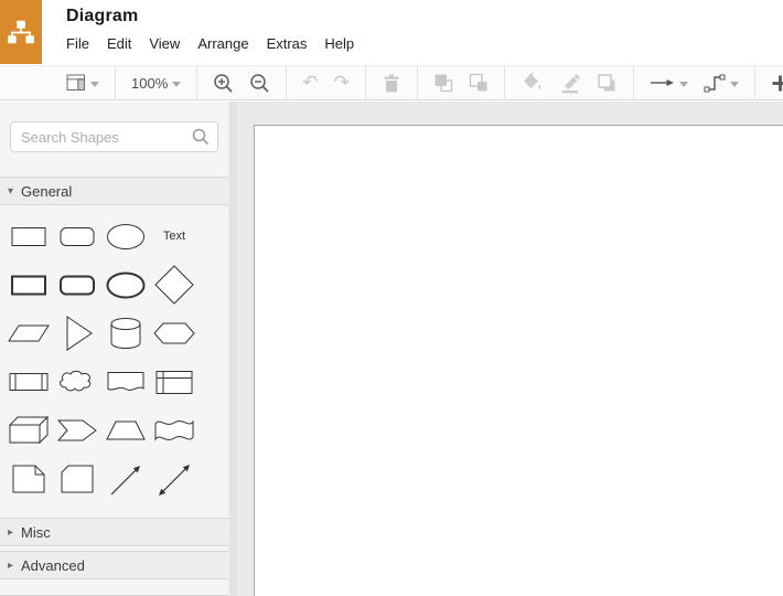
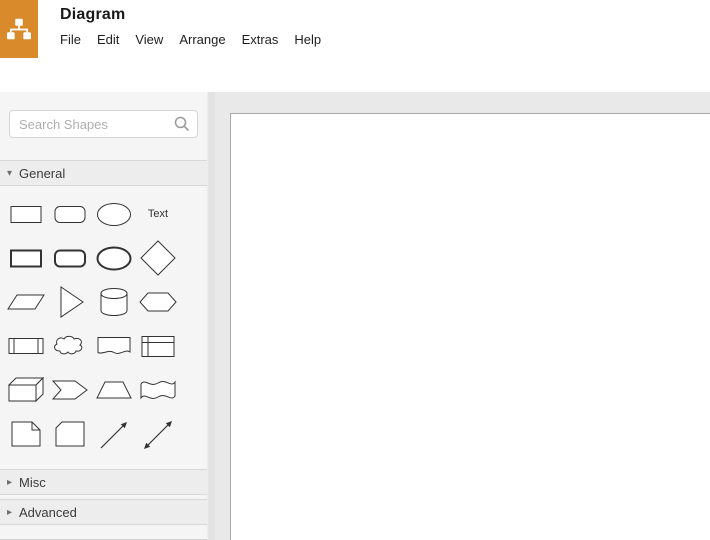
  Diagram
  File
  Edit
  View
  Arrange
  Extras
  Help
- 100%
- ↶
- ↷
  Search Shapes
  ▾
  General
  Text
  ▸
  Misc
  ▸
  Advanced
